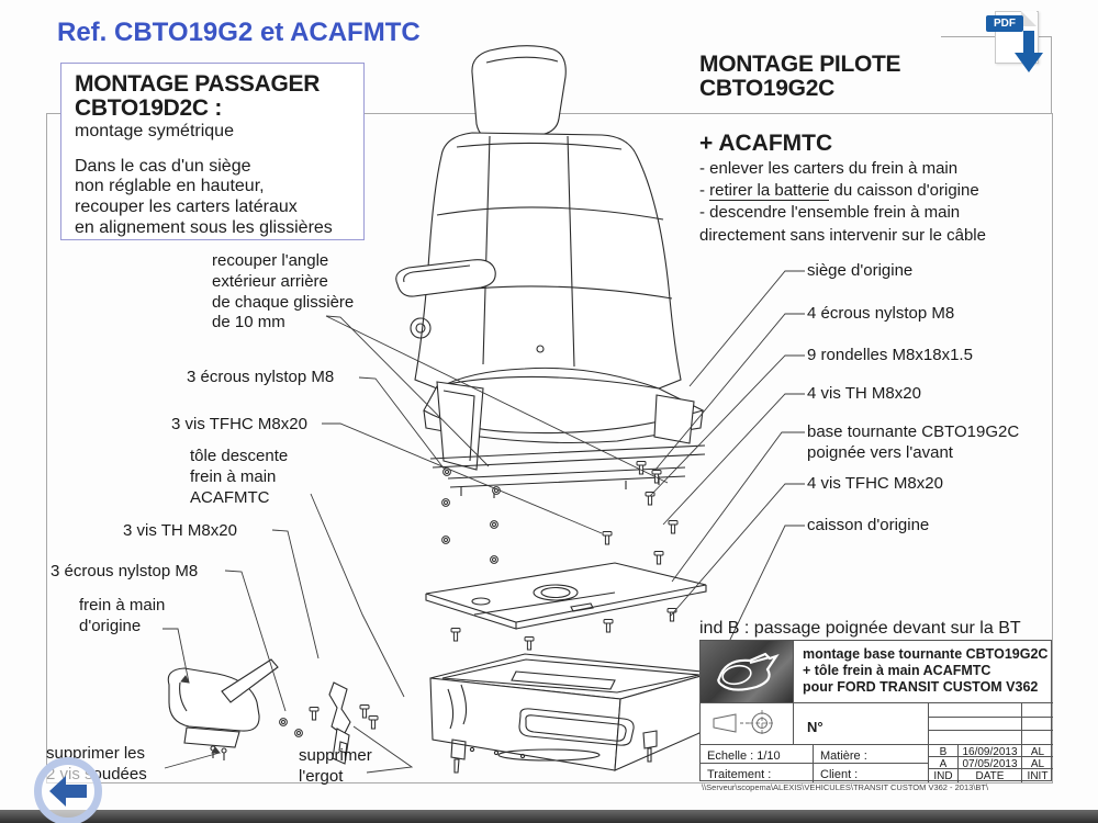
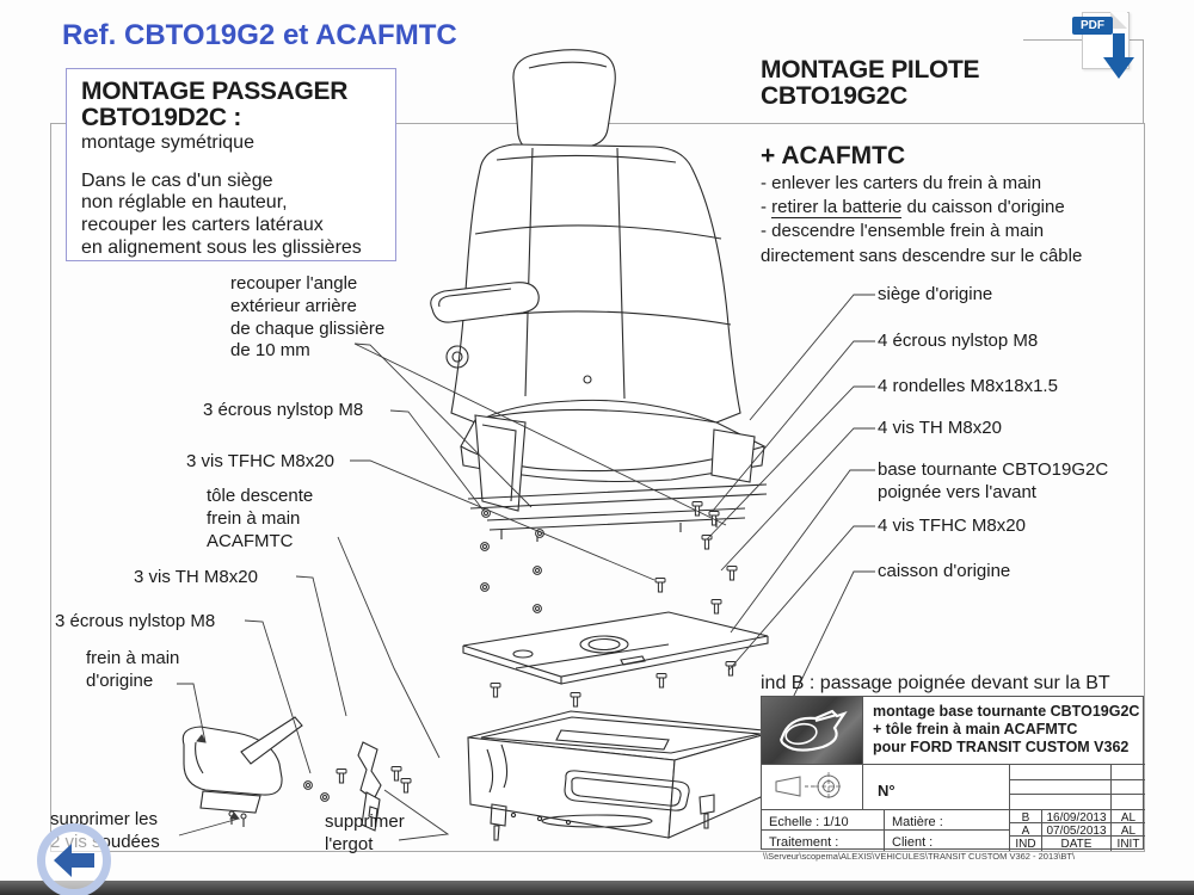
  Ref. CBTO19G2 et ACAFMTC
  PDF
  MONTAGE PASSAGER
  CBTO19D2C :
  montage symétrique
  Dans le cas d'un siège
  non réglable en hauteur,
  recouper les carters latéraux
  en alignement sous les glissières
  MONTAGE PILOTE
  CBTO19G2C
  + ACAFMTC
  - enlever les carters du frein à main
  - retirer la batterie du caisson d'origine
  - descendre l'ensemble frein à main
- directement sans intervenir sur le câble
+ directement sans descendre sur le câble
  recouper l'angle
  extérieur arrière
  de chaque glissière
  de 10 mm
  3 écrous nylstop M8
  3 vis TFHC M8x20
  tôle descente
  frein à main
  ACAFMTC
  3 vis TH M8x20
  3 écrous nylstop M8
  frein à main
  d'origine
  supprimer les
  2 vis soudées
  supprimer
  l'ergot
  siège d'origine
  4 écrous nylstop M8
- 9 rondelles M8x18x1.5
+ 4 rondelles M8x18x1.5
  4 vis TH M8x20
  base tournante CBTO19G2C
  poignée vers l'avant
  4 vis TFHC M8x20
  caisson d'origine
  ind B : passage poignée devant sur la BT
  montage base tournante CBTO19G2C
  + tôle frein à main ACAFMTC
  pour FORD TRANSIT CUSTOM V362
  N°
  Echelle : 1/10
  Matière :
  Traitement :
  Client :
  B
  16/09/2013
  AL
  A
  07/05/2013
  AL
  IND
  DATE
  INIT
  \\Serveur\scopema\ALEXIS\VEHICULES\TRANSIT CUSTOM V362 - 2013\BT\
